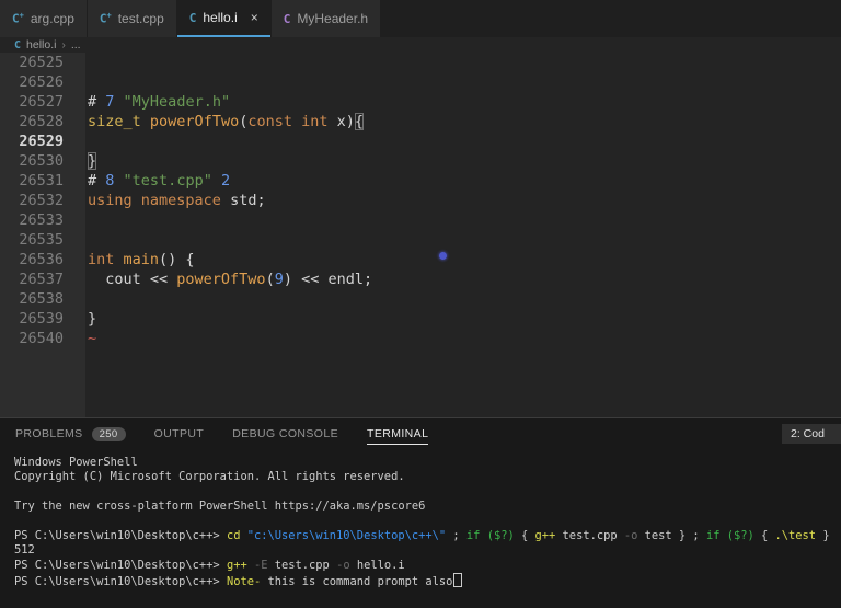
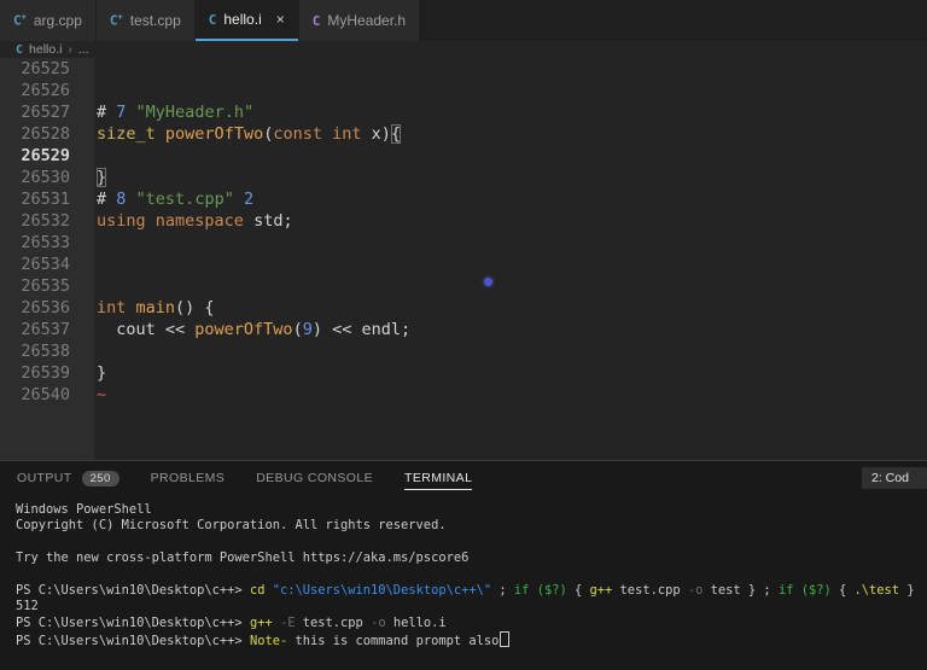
  C+
  arg.cpp
  C+
  test.cpp
  C
  hello.i
  ×
  C
  MyHeader.h
  C
  hello.i
  ›
  ...
  26525
  26526
  26527
  # 7 "MyHeader.h"
  26528
  size_t powerOfTwo(const int x){
  26529
  26530
  }
  26531
  # 8 "test.cpp" 2
  26532
  using namespace std;
  26533
+ 26534
  26535
  26536
  int main() {
  26537
  cout << powerOfTwo(9) << endl;
  26538
  26539
  }
  26540
  ~
- PROBLEMS
+ OUTPUT
  250
- OUTPUT
+ PROBLEMS
  DEBUG CONSOLE
  TERMINAL
  2: Cod
  Windows PowerShell
  Copyright (C) Microsoft Corporation. All rights reserved.
  Try the new cross-platform PowerShell https://aka.ms/pscore6
  PS C:\Users\win10\Desktop\c++> cd "c:\Users\win10\Desktop\c++\" ; if ($?) { g++ test.cpp -o test } ; if ($?) { .\test }
  512
  PS C:\Users\win10\Desktop\c++> g++ -E test.cpp -o hello.i
  PS C:\Users\win10\Desktop\c++> Note- this is command prompt also
